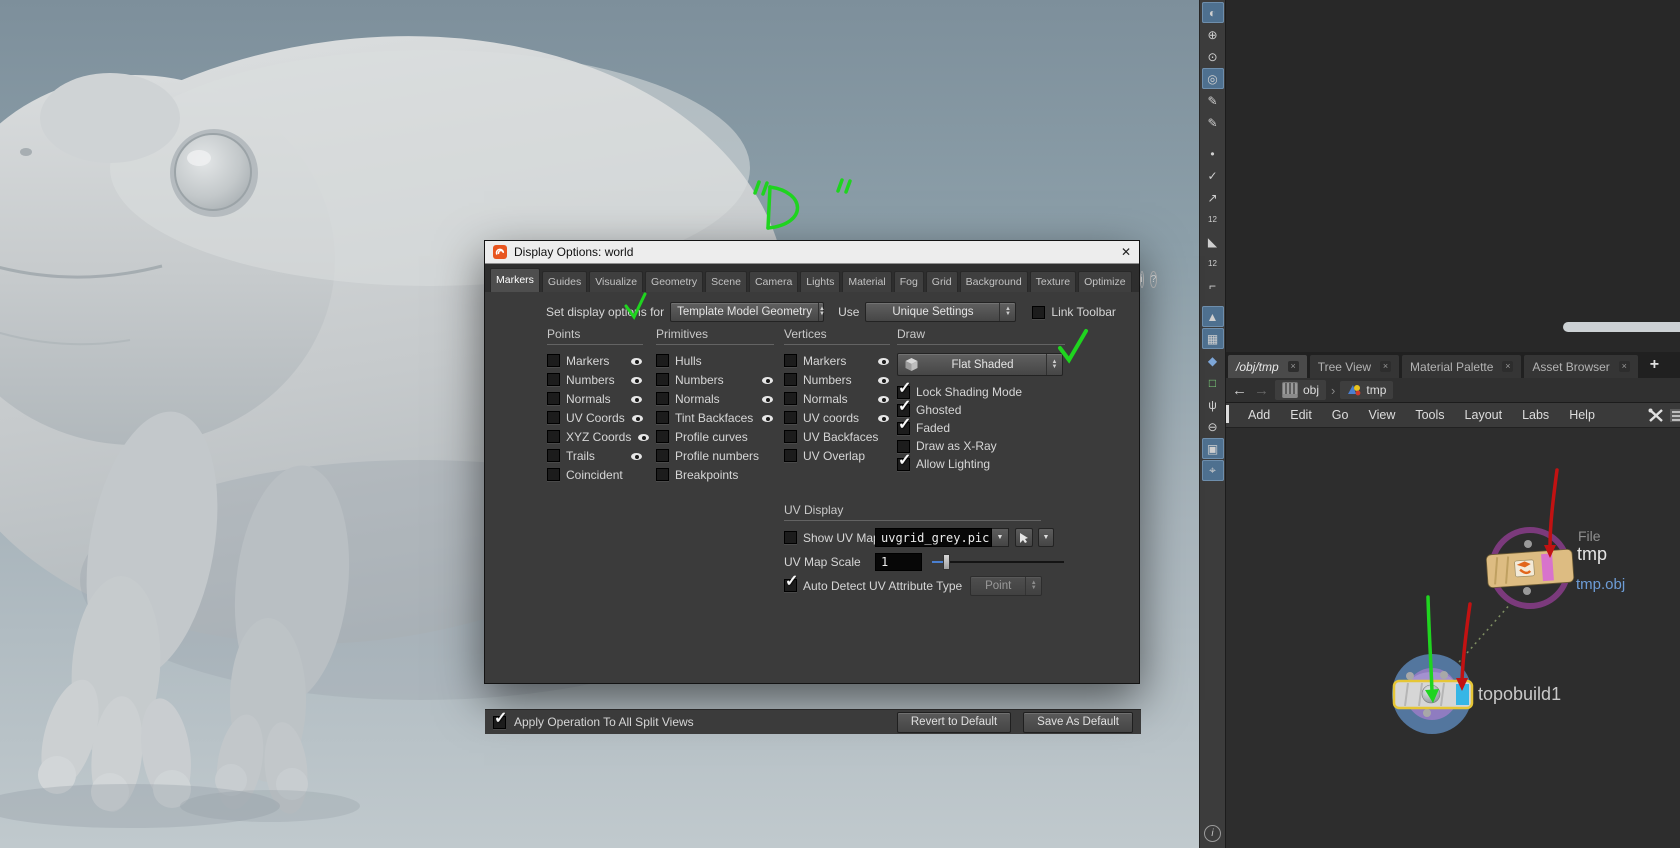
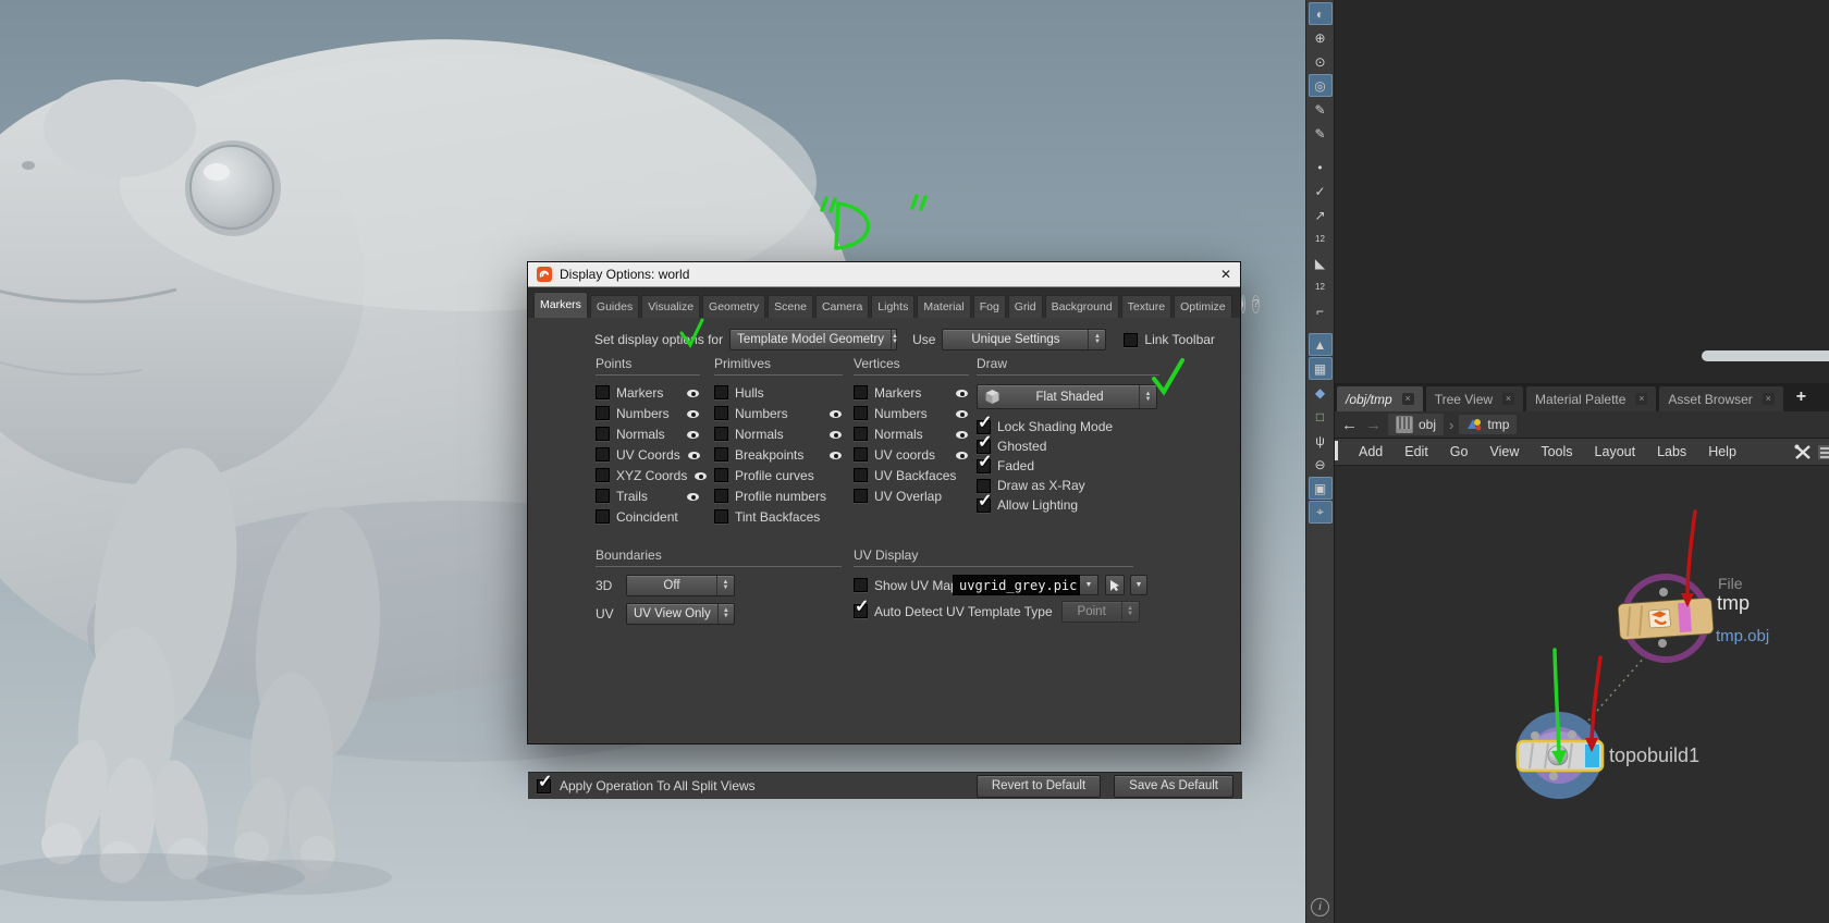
  ◐
  ⊕
  ⊙
  ◎
  ✎
  ✎
  •
  ✓
  ↗
  12
  ◣
  12
  ⌐
  ▲
  ▦
  ◆
  □
  ψ
  ⊖
  ▣
  ⌖
  i
  /obj/tmp
  ×
  Tree View
  ×
  Material Palette
  ×
  Asset Browser
  ×
  +
  ←
  →
  obj
  ›
  tmp
  Add
  Edit
  Go
  View
  Tools
  Layout
  Labs
  Help
  File
  tmp
  tmp.obj
  topobuild1
  Display Options: world
  ✕
  Markers
  Guides
  Visualize
  Geometry
  Scene
  Camera
  Lights
  Material
  Fog
  Grid
  Background
  Texture
  Optimize
  i
  ?
  Set display optis for
  Template Model Geometry
  Use
  Unique Settings
  Link Toolbar
  Points
  Markers
  Numbers
  Normals
  UV Coords
  XYZ Coords
  Trails
  Coincident
  Primitives
  Hulls
  Numbers
  Normals
- Tint Backfaces
+ Breakpoints
  Profile curves
  Profile numbers
- Breakpoints
+ Tint Backfaces
  Vertices
  Markers
  Numbers
  Normals
  UV coords
  UV Backfaces
  UV Overlap
  Draw
  Flat Shaded
  ✓
  Lock Shading Mode
  ✓
  Ghosted
  ✓
  Faded
  Draw as X-Ray
  ✓
  Allow Lighting
+ Boundaries
+ 3D
+ Off
+ UV
+ UV View Only
  UV Display
  Show UV Ma
  uvgrid_grey.pic
- UV Map Scale
- 1
  ✓
- Auto Detect UV Attribute Type
+ Auto Detect UV Template Type
  Point
  ✓
  Apply Operation To All Split Views
  Revert to Default
  Save As Default
